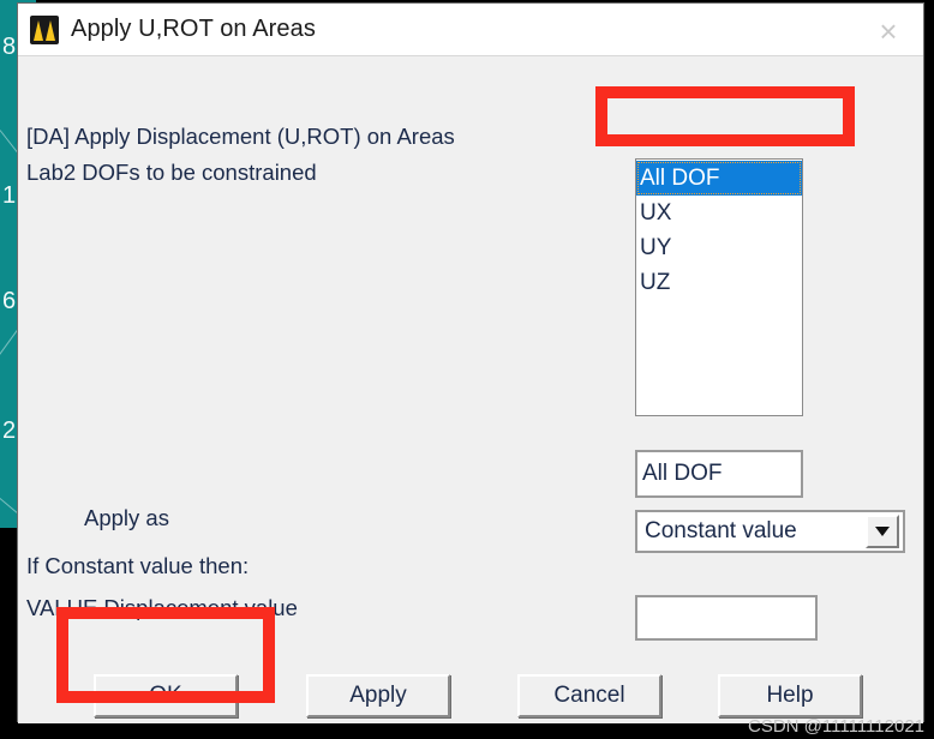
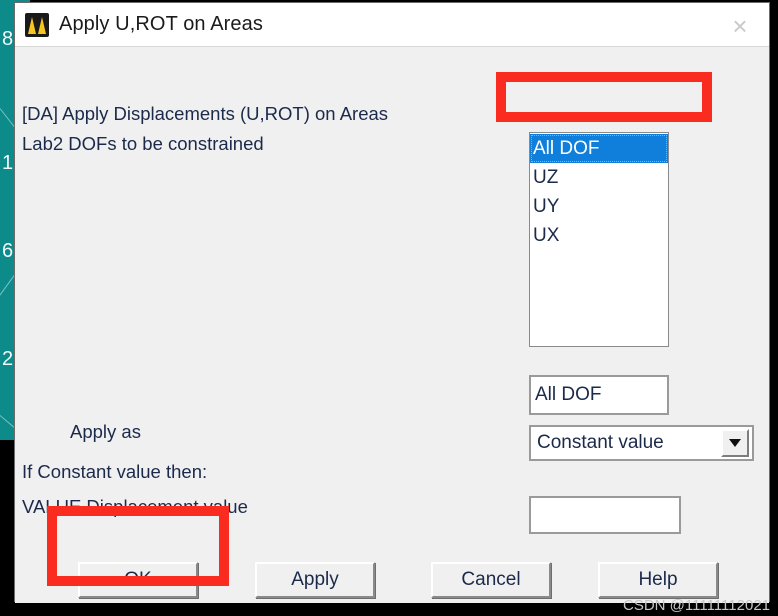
  8
  1
  6
  2
  Apply U,ROT on Areas
  ×
- [DA] Apply Displacement (U,ROT) on Areas
+ [DA] Apply Displacements (U,ROT) on Areas
  Lab2 DOFs to be constrained
  Apply as
  If Constant value then:
  VALUE Displacement value
  All DOF
- UX
+ UZ
  UY
- UZ
+ UX
  All DOF
  Constant value
  OK
  Apply
  Cancel
  Help
  CSDN @11111112021
